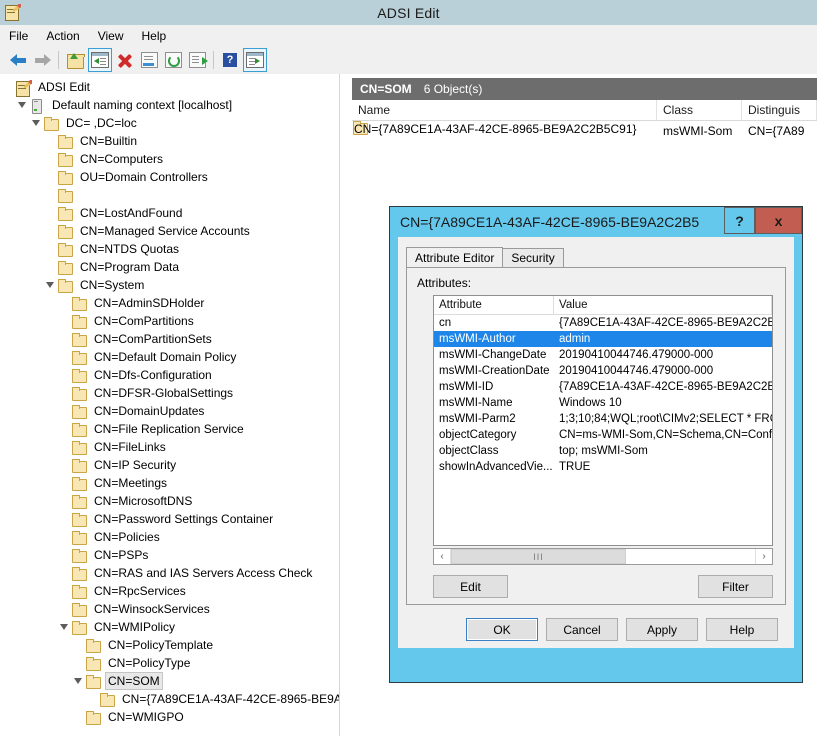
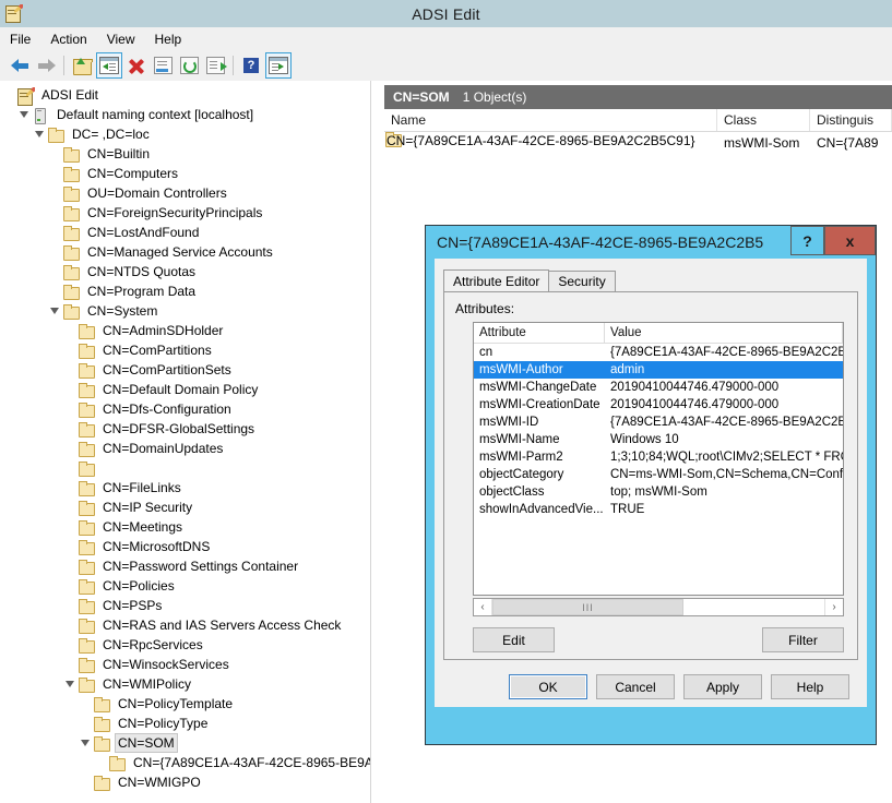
  ADSI Edit
  File
  Action
  View
  Help
  ?
  ADSI Edit
  Default naming context [localhost]
  DC= ,DC=loc
  CN=Builtin
  CN=Computers
  OU=Domain Controllers
+ CN=ForeignSecurityPrincipals
  CN=LostAndFound
  CN=Managed Service Accounts
  CN=NTDS Quotas
  CN=Program Data
  CN=System
  CN=AdminSDHolder
  CN=ComPartitions
  CN=ComPartitionSets
  CN=Default Domain Policy
  CN=Dfs-Configuration
  CN=DFSR-GlobalSettings
  CN=DomainUpdates
- CN=File Replication Service
  CN=FileLinks
  CN=IP Security
  CN=Meetings
  CN=MicrosoftDNS
  CN=Password Settings Container
  CN=Policies
  CN=PSPs
  CN=RAS and IAS Servers Access Check
  CN=RpcServices
  CN=WinsockServices
  CN=WMIPolicy
  CN=PolicyTemplate
  CN=PolicyType
  CN=SOM
  CN={7A89CE1A-43AF-42CE-8965-BE9A
  CN=WMIGPO
  CN=SOM
- 6 Object(s)
+ 1 Object(s)
  Name
  Class
  Distinguis
  CN={7A89CE1A-43AF-42CE-8965-BE9A2C2B5C91}
  msWMI-Som
  CN={7A89
  CN={7A89CE1A-43AF-42CE-8965-BE9A2C2B5
  ?
  x
  Attribute Editor
  Security
  Attributes:
  Attribute
  Value
  cn
  {7A89CE1A-43AF-42CE-8965-BE9A2C2B
  msWMI-Author
  admin
  msWMI-ChangeDate
  20190410044746.479000-000
  msWMI-CreationDate
  20190410044746.479000-000
  msWMI-ID
  {7A89CE1A-43AF-42CE-8965-BE9A2C2B
  msWMI-Name
  Windows 10
  msWMI-Parm2
  1;3;10;84;WQL;root\CIMv2;SELECT * FR
  objectCategory
  CN=ms-WMI-Som,CN=Schema,CN=Conf
  objectClass
  top; msWMI-Som
  showInAdvancedVie...
  TRUE
  ‹
  III
  ›
  Edit
  Filter
  OK
  Cancel
  Apply
  Help
